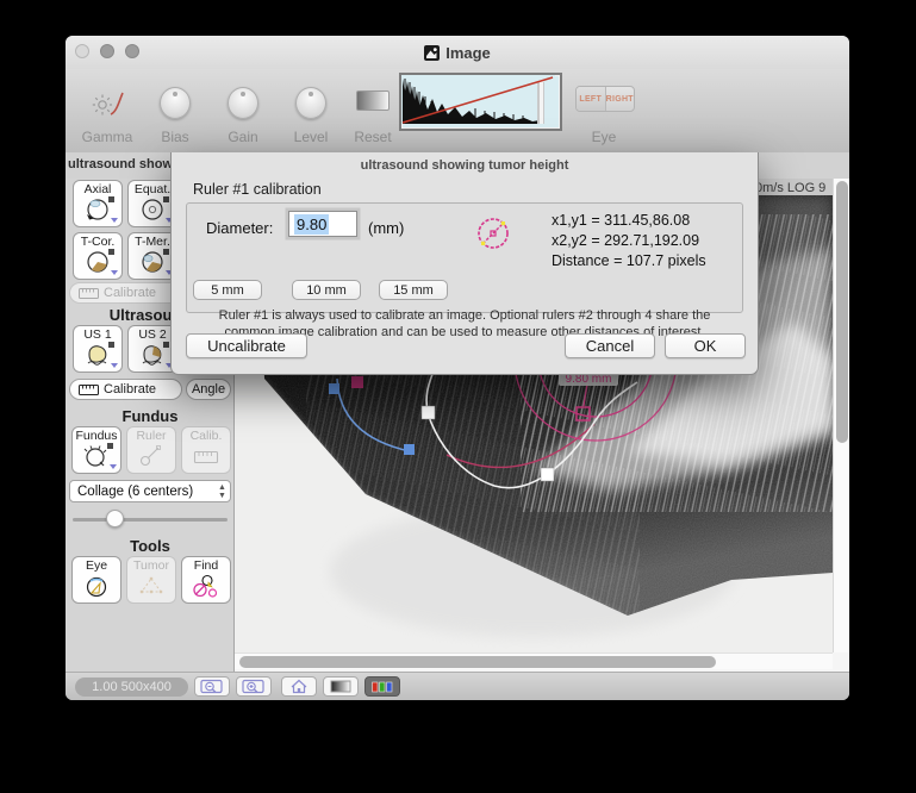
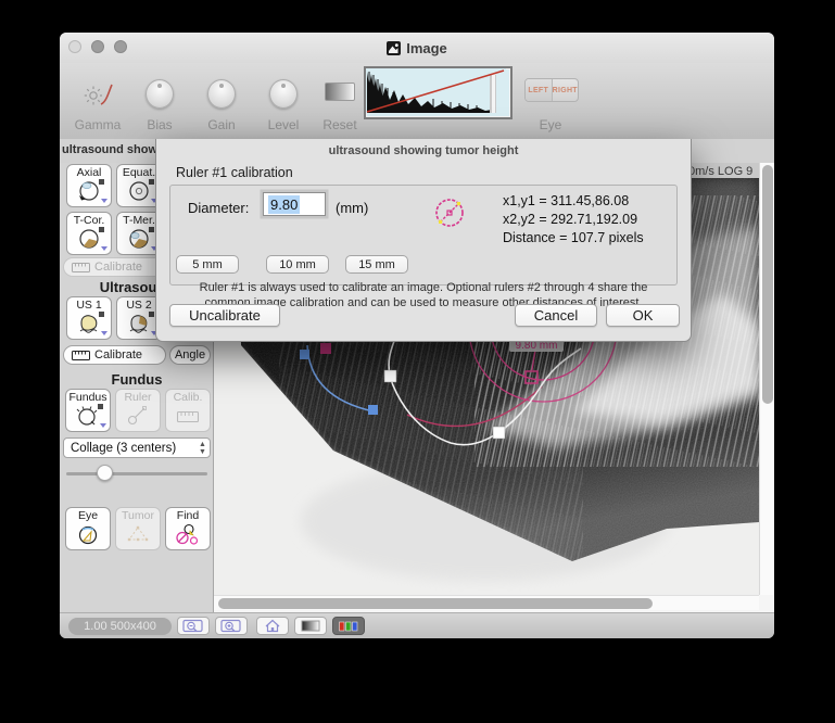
  Image
  Gamma
  Bias
  Gain
  Level
  Reset
  Eye
  Axial
  Equat.
  T-Cor.
  T-Mer.
  Calibrate
  Ultrasou
  US 1
  US 2
  Calibrate
  Angle
  Fundus
  Fundus
  Ruler
  Calib.
- Collage (6 centers)
+ Collage (3 centers)
- Tools
  Eye
  Tumor
  Find
  0m/s LOG 9
  9.80 mm
  1.00 500x400
  ultrasound showing tumor height
  Ruler #1 calibration
  Diameter:
  9.80
  (mm)
  5 mm
  10 mm
  15 mm
  x1,y1 = 311.45,86.08
  x2,y2 = 292.71,192.09
  Distance = 107.7 pixels
  Ruler #1 is always used to calibrate an image. Optional rulers #2 through 4 share the common image calibration and can be used to measure other distances of interest.
  Uncalibrate
  Cancel
  OK
